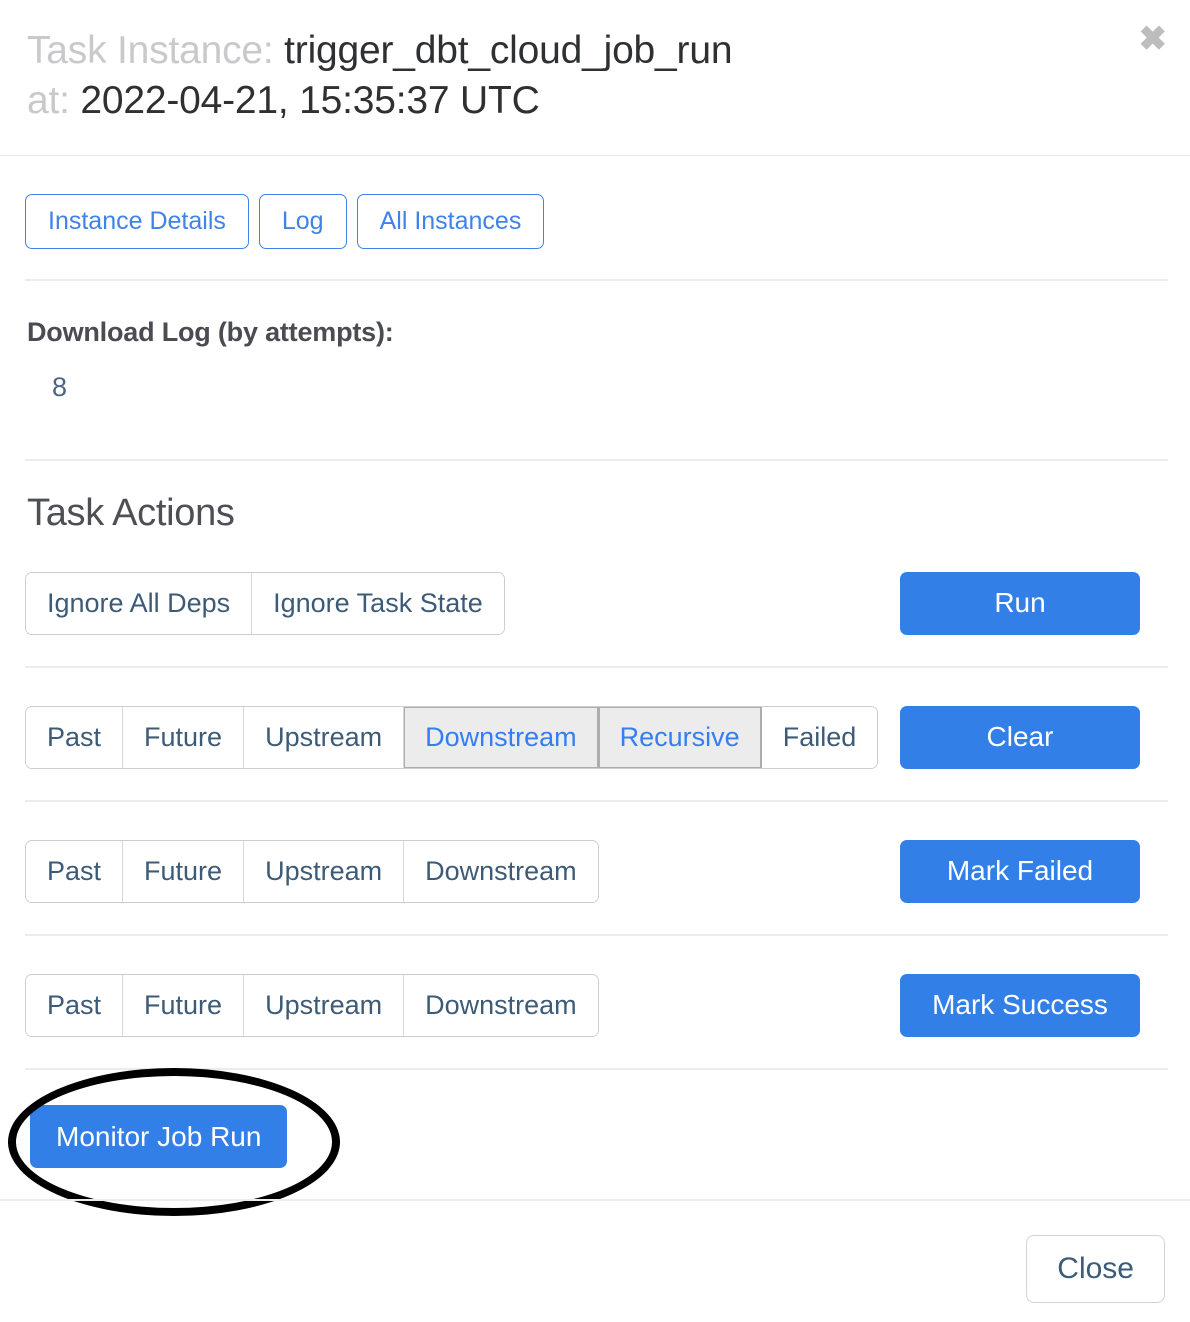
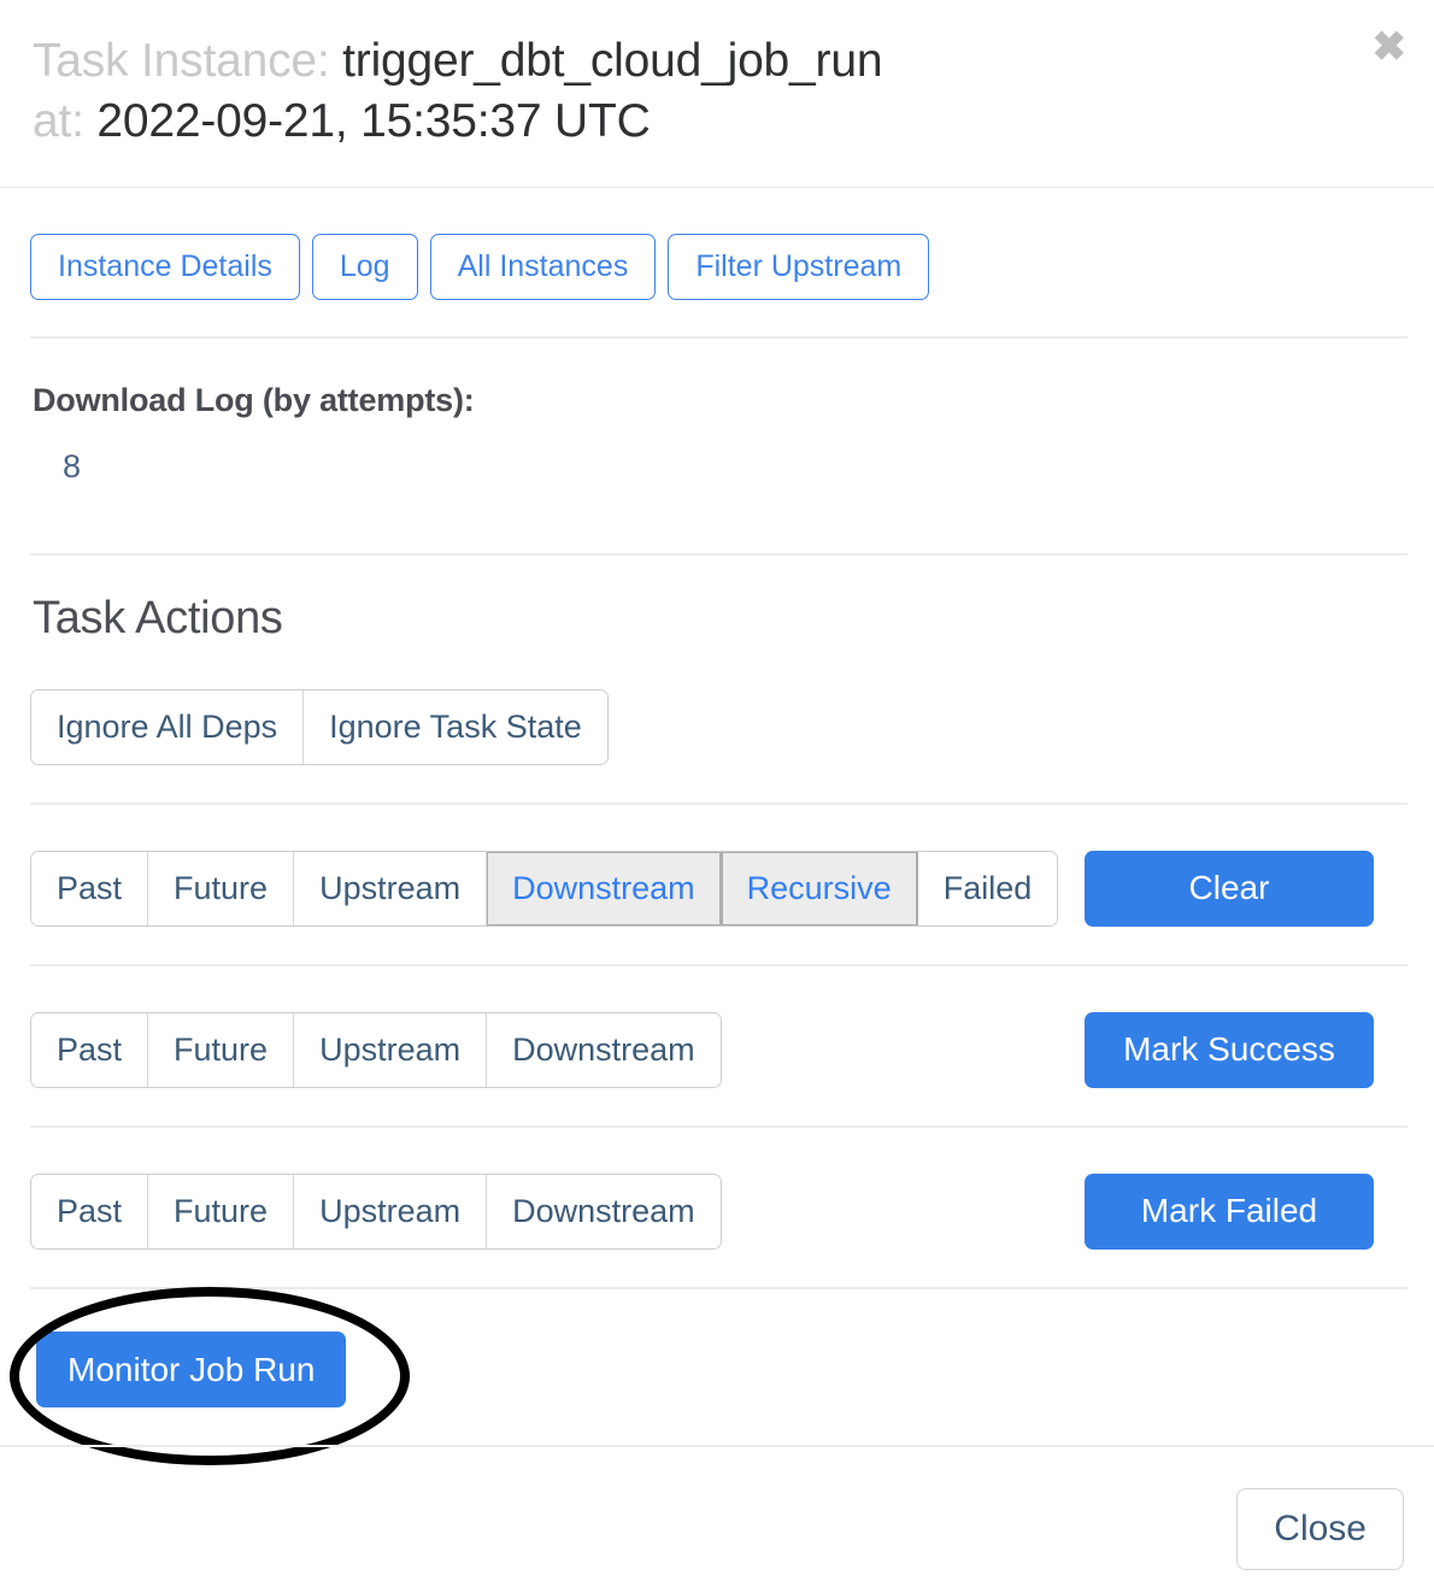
  Task Instance: trigger_dbt_cloud_job_run
- at: 2022-04-21, 15:35:37 UTC
+ at: 2022-09-21, 15:35:37 UTC
  ✖
  Instance Details
  Log
  All Instances
+ Filter Upstream
  Download Log (by attempts):
  8
  Task Actions
  Ignore All Deps
  Ignore Task State
- Run
  Past
  Future
  Upstream
  Downstream
  Recursive
  Failed
  Clear
  Past
  Future
  Upstream
  Downstream
- Mark Failed
+ Mark Success
  Past
  Future
  Upstream
  Downstream
- Mark Success
+ Mark Failed
  Monitor Job Run
  Close
